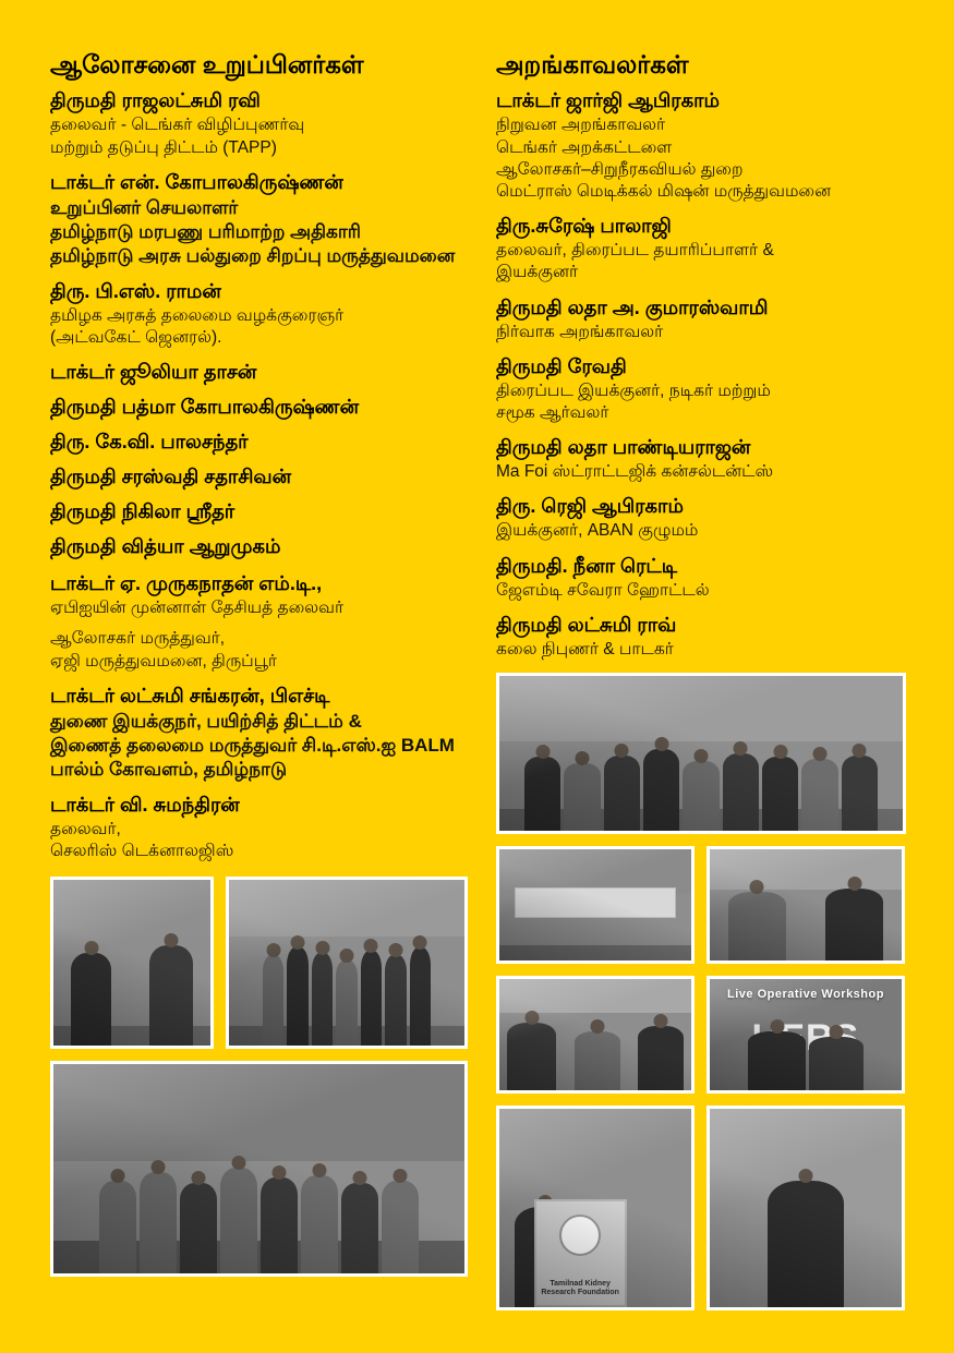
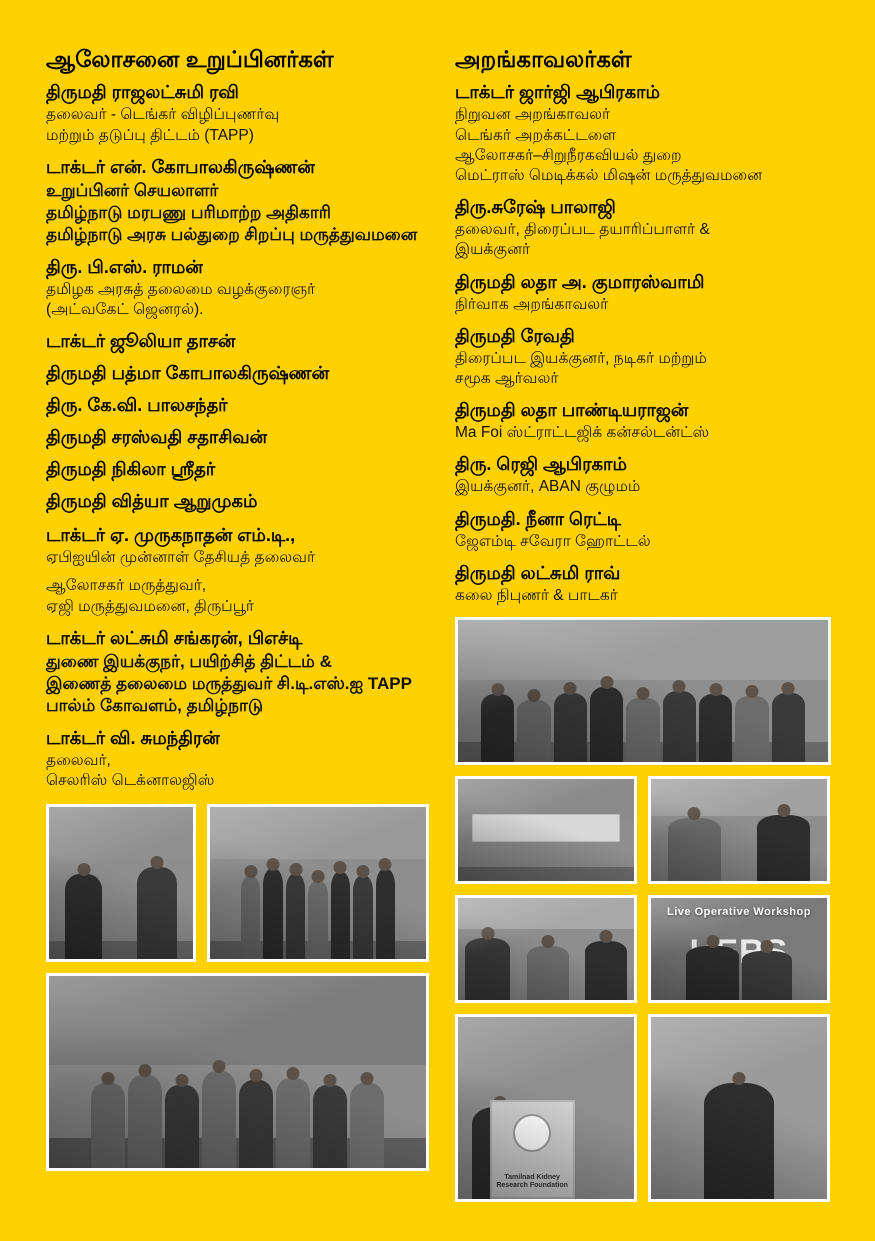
  ஆலோசனை உறுப்பினர்கள்
  திருமதி ராஜலட்சுமி ரவி
  தலைவர் - டெங்கர் விழிப்புணர்வு
  மற்றும் தடுப்பு திட்டம் (TAPP)
  டாக்டர் என். கோபாலகிருஷ்ணன்
  உறுப்பினர் செயலாளர்
  தமிழ்நாடு மரபணு பரிமாற்ற அதிகாரி
  தமிழ்நாடு அரசு பல்துறை சிறப்பு மருத்துவமனை
  திரு. பி.எஸ். ராமன்
  தமிழக அரசுத் தலைமை வழக்குரைஞர்
  (அட்வகேட் ஜெனரல்).
  டாக்டர் ஜூலியா தாசன்
  திருமதி பத்மா கோபாலகிருஷ்ணன்
  திரு. கே.வி. பாலசந்தர்
  திருமதி சரஸ்வதி சதாசிவன்
  திருமதி நிகிலா ஸ்ரீதர்
  திருமதி வித்யா ஆறுமுகம்
  டாக்டர் ஏ. முருகநாதன் எம்.டி.,
  ஏபிஐயின் முன்னாள் தேசியத் தலைவர்
  ஆலோசகர் மருத்துவர்,
  ஏஜி மருத்துவமனை, திருப்பூர்
  டாக்டர் லட்சுமி சங்கரன், பிஎச்டி
  துணை இயக்குநர், பயிற்சித் திட்டம் &
- இணைத் தலைமை மருத்துவர் சி.டி.எஸ்.ஐ BALM
+ இணைத் தலைமை மருத்துவர் சி.டி.எஸ்.ஐ TAPP
  பால்ம் கோவளம், தமிழ்நாடு
  டாக்டர் வி. சுமந்திரன்
  தலைவர்,
  செலரிஸ் டெக்னாலஜிஸ்
  அறங்காவலர்கள்
  டாக்டர் ஜார்ஜி ஆபிரகாம்
  நிறுவன அறங்காவலர்
  டெங்கர் அறக்கட்டளை
  ஆலோசகர்–சிறுநீரகவியல் துறை
  மெட்ராஸ் மெடிக்கல் மிஷன் மருத்துவமனை
  திரு.சுரேஷ் பாலாஜி
  தலைவர், திரைப்பட தயாரிப்பாளர் &
  இயக்குனர்
  திருமதி லதா அ. குமாரஸ்வாமி
  நிர்வாக அறங்காவலர்
  திருமதி ரேவதி
  திரைப்பட இயக்குனர், நடிகர் மற்றும்
  சமூக ஆர்வலர்
  திருமதி லதா பாண்டியராஜன்
  Ma Foi ஸ்ட்ராட்டஜிக் கன்சல்டன்ட்ஸ்
  திரு. ரெஜி ஆபிரகாம்
  இயக்குனர், ABAN குழுமம்
  திருமதி. நீனா ரெட்டி
  ஜேஎம்டி சவேரா ஹோட்டல்
  திருமதி லட்சுமி ராவ்
  கலை நிபுணர் & பாடகர்
